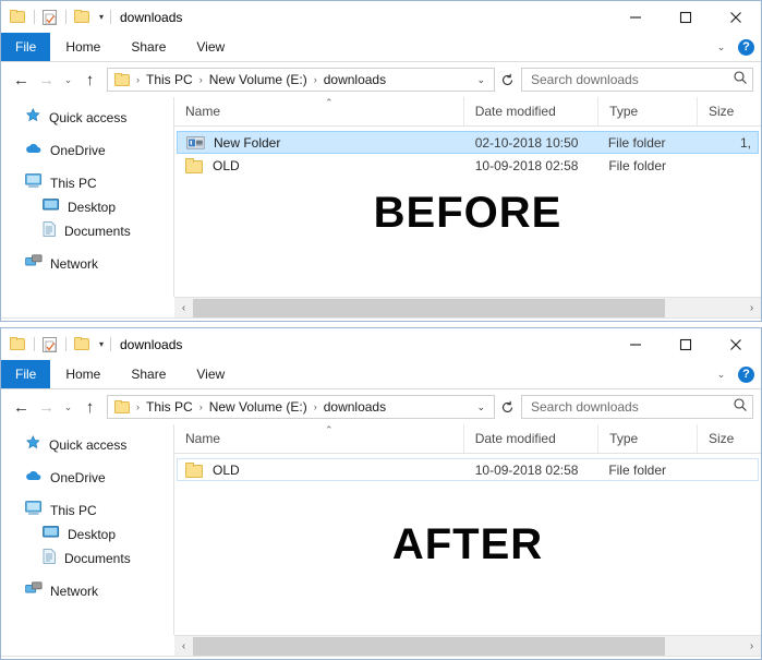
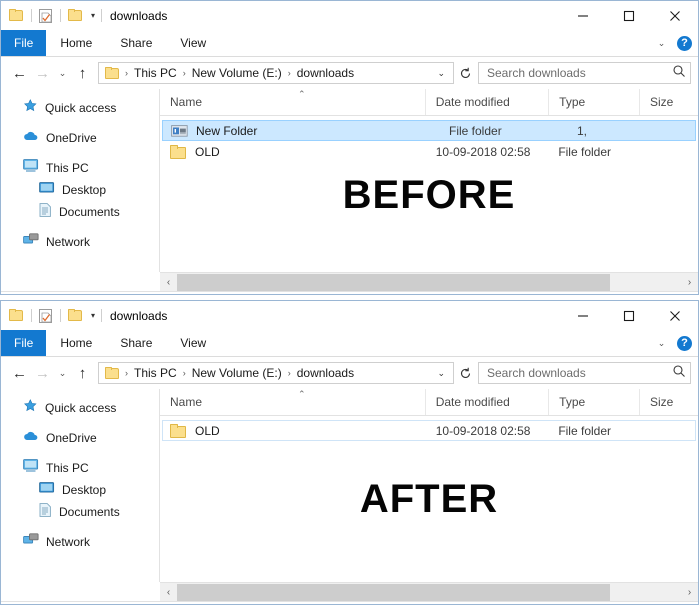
  ▾
  downloads
  File
  Home
  Share
  View
  ⌄
  ?
  ←
  →
  ⌄
  ↑
  ›
  This PC
  ›
  New Volume (E:)
  ›
  downloads
  ⌄
  Search downloads
  Quick access
  OneDrive
  This PC
  Desktop
  Documents
  Network
  Name
  ⌃
  Date modified
  Type
  Size
  New Folder
- 02-10-2018 10:50
  File folder
  1,
  OLD
  10-09-2018 02:58
  File folder
  BEFORE
  ‹
  ›
  ▾
  downloads
  File
  Home
  Share
  View
  ⌄
  ?
  ←
  →
  ⌄
  ↑
  ›
  This PC
  ›
  New Volume (E:)
  ›
  downloads
  ⌄
  Search downloads
  Quick access
  OneDrive
  This PC
  Desktop
  Documents
  Network
  Name
  ⌃
  Date modified
  Type
  Size
  OLD
  10-09-2018 02:58
  File folder
  AFTER
  ‹
  ›
